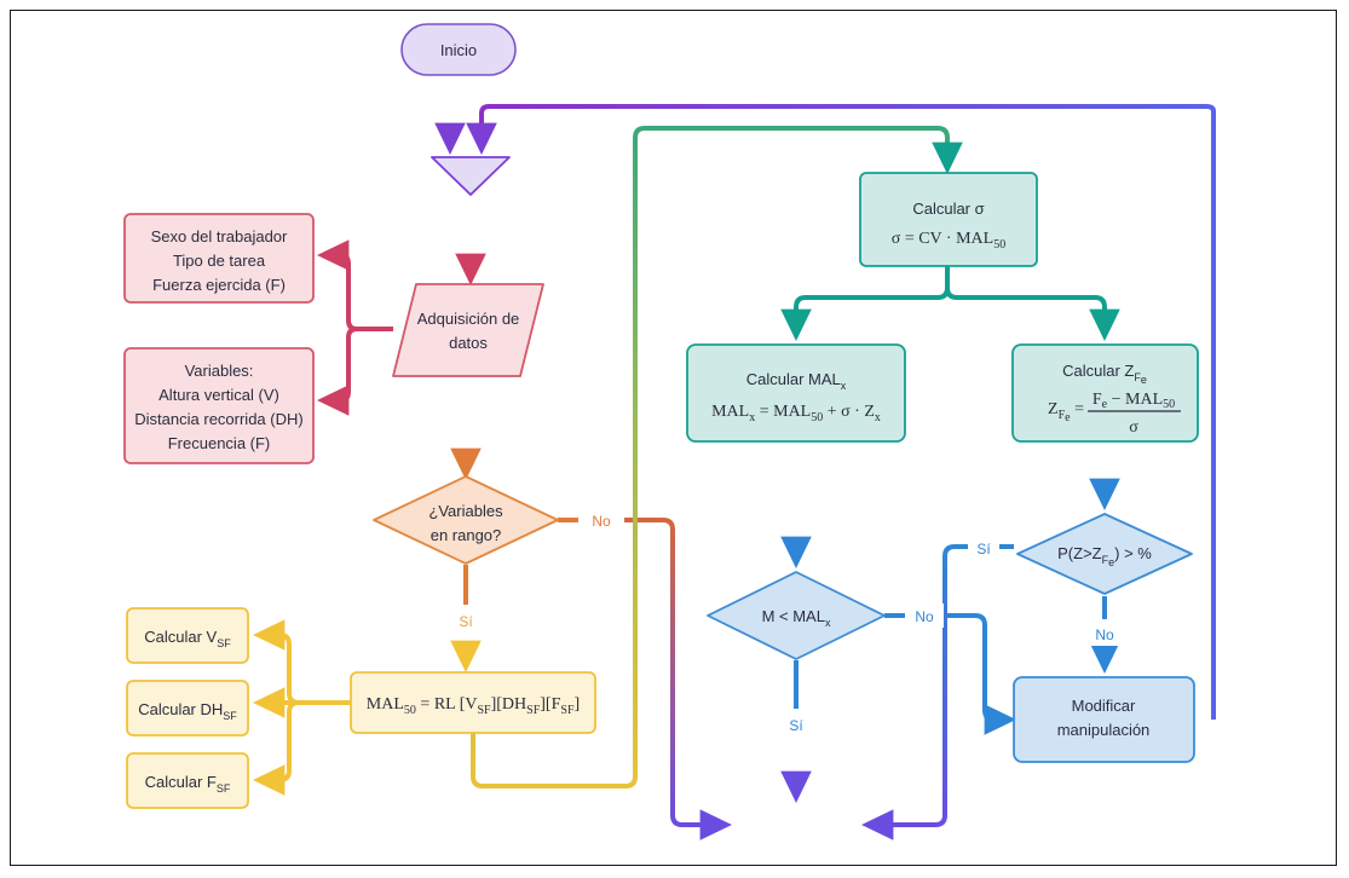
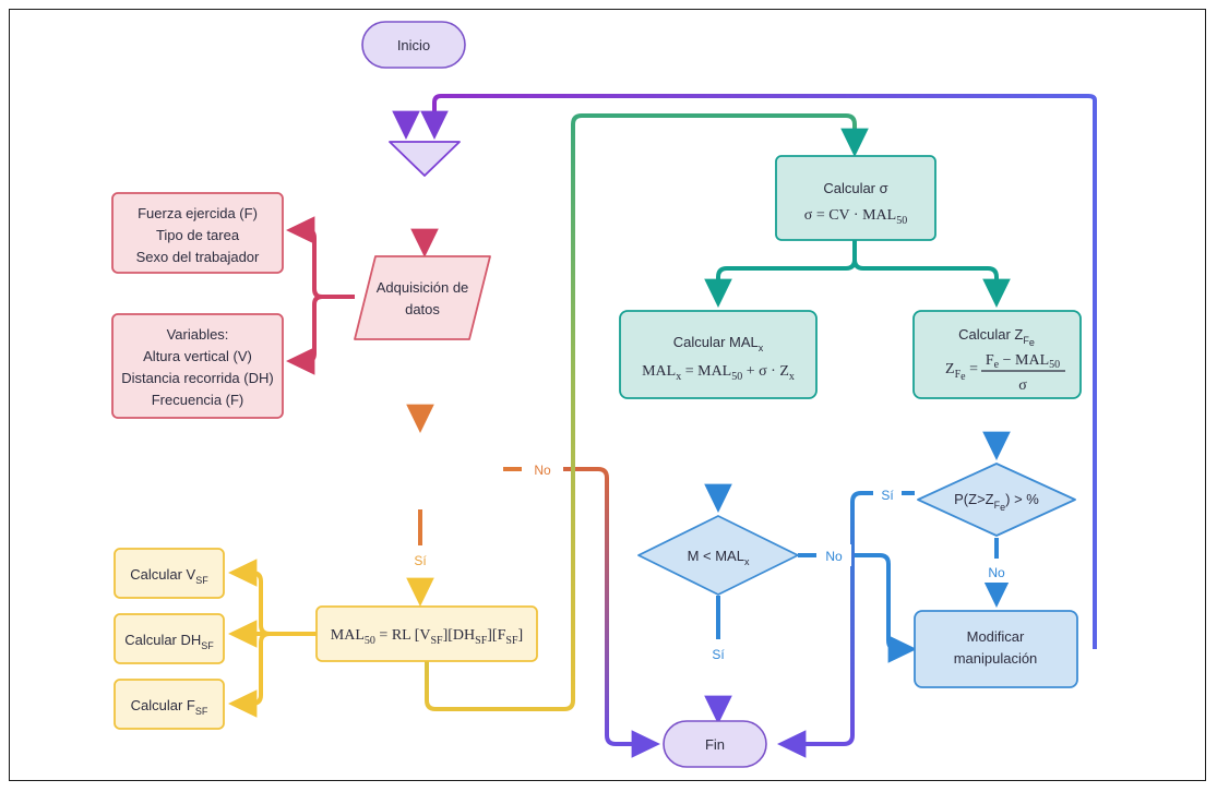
  Inicio
  Adquisición de
  datos
- Sexo del trabajador
+ Fuerza ejercida (F)
  Tipo de tarea
- Fuerza ejercida (F)
+ Sexo del trabajador
  Variables:
  Altura vertical (V)
  Distancia recorrida (DH)
  Frecuencia (F)
- ¿Variables
- en rango?
  Calcular VSF
  Calcular DHSF
  Calcular FSF
  MAL50 = RL [VSF][DHSF][FSF]
  Calcular σ
  σ = CV · MAL50
  Calcular MALx
  MALx = MAL50 + σ · Zx
  Calcular ZFe
  ZFe =
  Fe − MAL50
  σ
  M < MALx
  P(Z>ZFe ) > %
  Modificar
  manipulación
+ Fin
  No
  Sí
  No
  Sí
  Sí
  No
